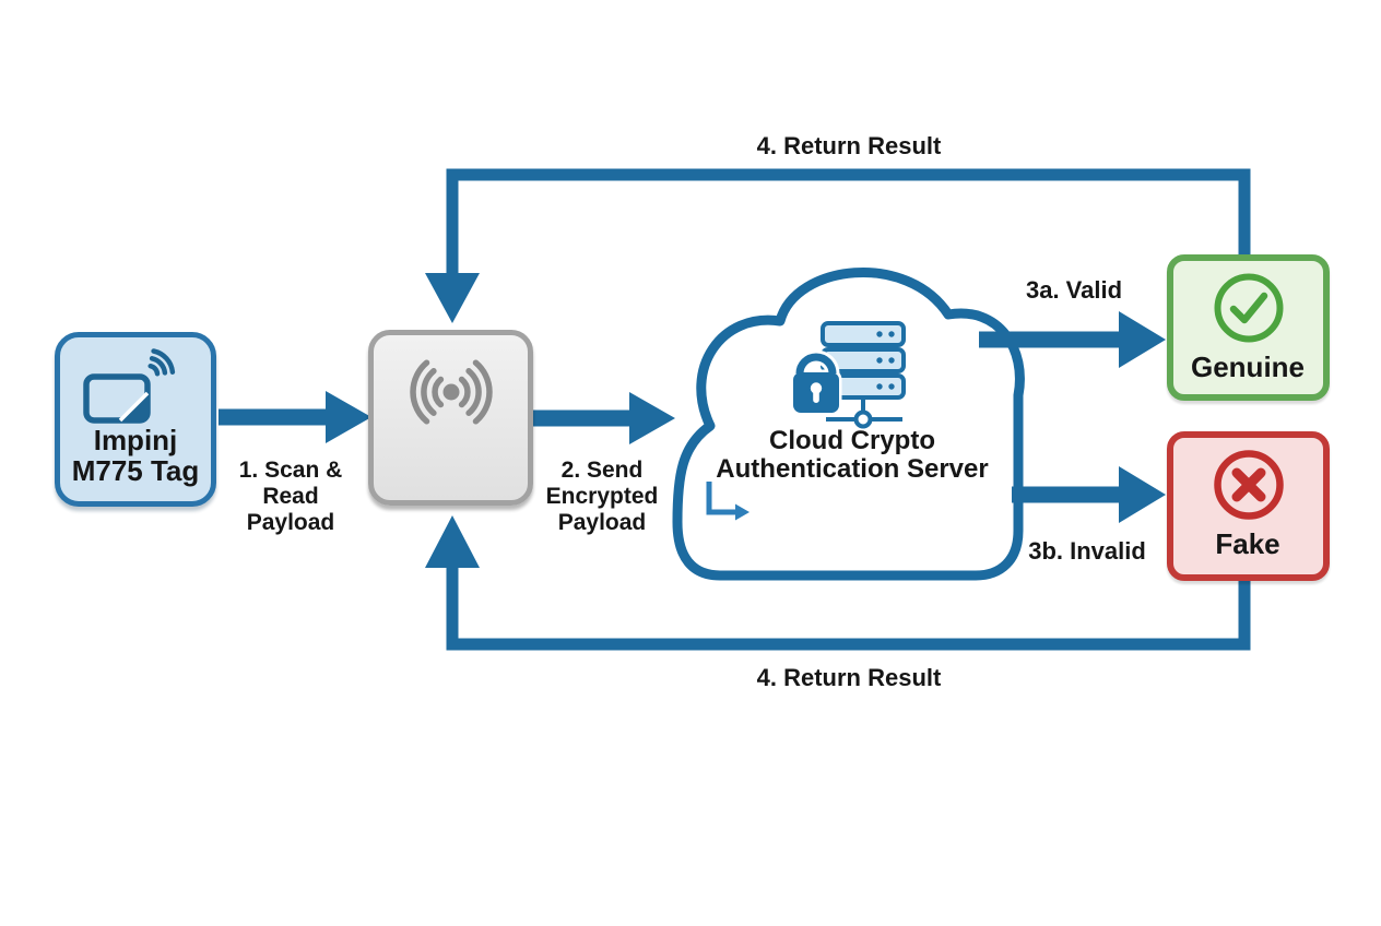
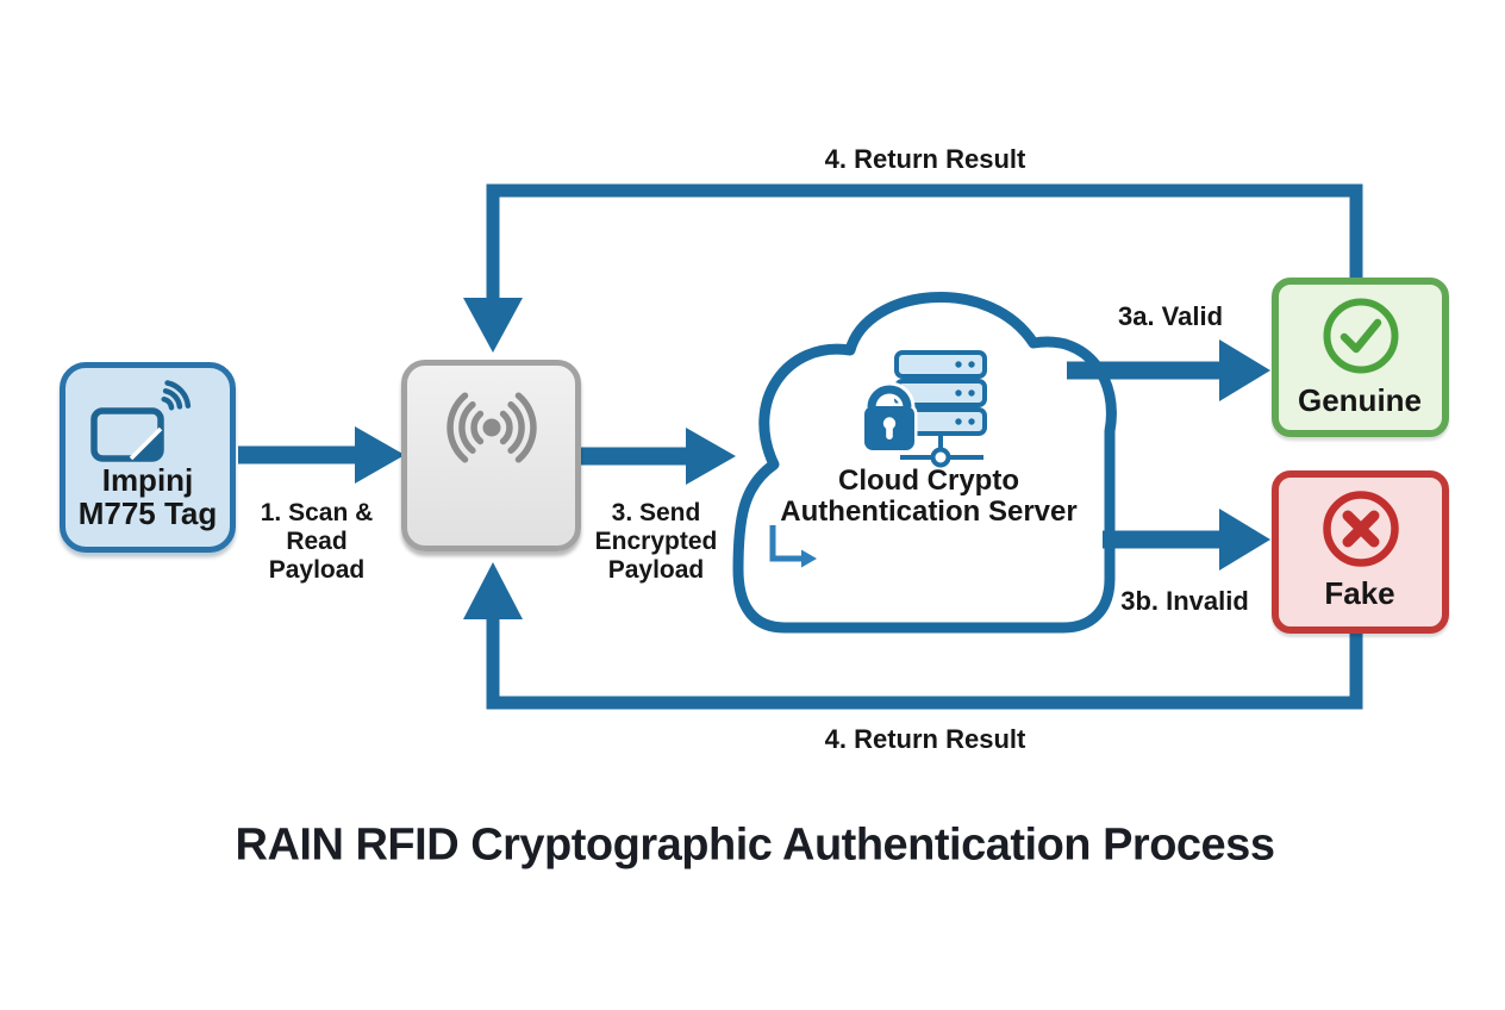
  Impinj
  M775 Tag
  Genuine
  Fake
  Cloud Crypto
  Authentication Server
  1. Scan &
  Read
  Payload
- 2. Send
+ 3. Send
  Encrypted
  Payload
  3a. Valid
  3b. Invalid
  4. Return Result
  4. Return Result
+ RAIN RFID Cryptographic Authentication Process
